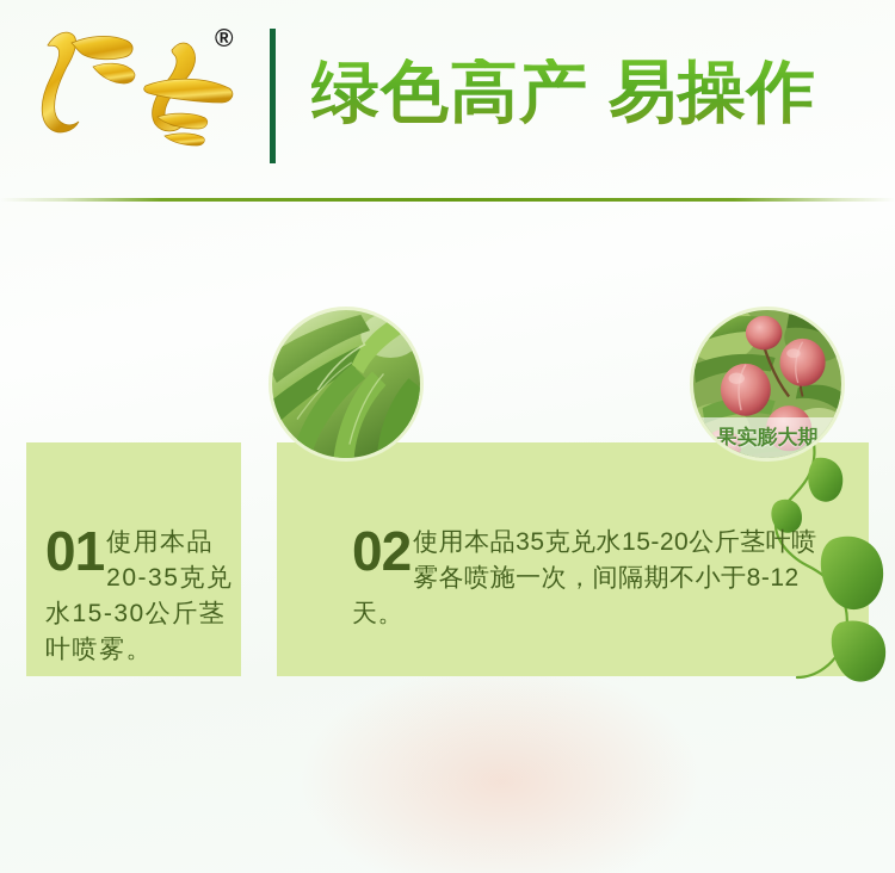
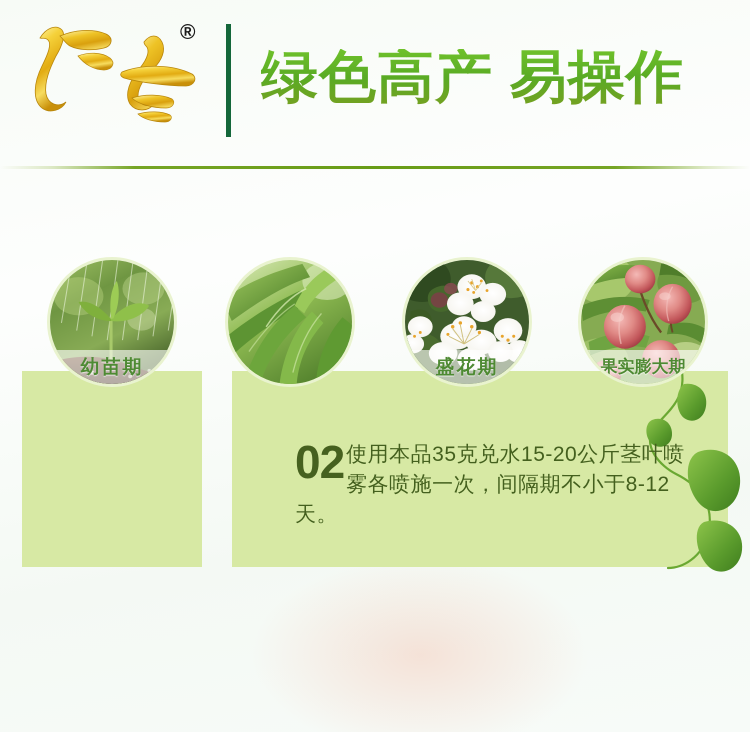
  ®
  绿色高产 易操作
+ 幼苗期
+ 盛花期
  果实膨大期
- 01
- 使用本品20-35克兑水15-30公斤茎叶喷雾。
  02
  使用本品35克兑水15-20公斤茎叶喷雾各喷施一次，间隔期不小于8-12天。
